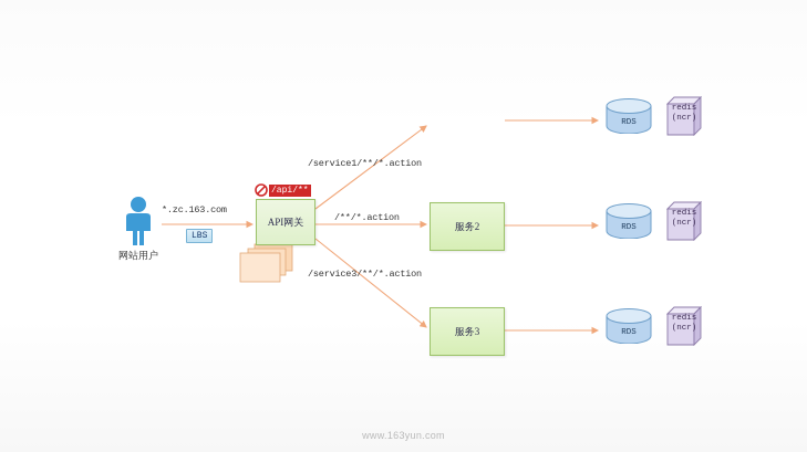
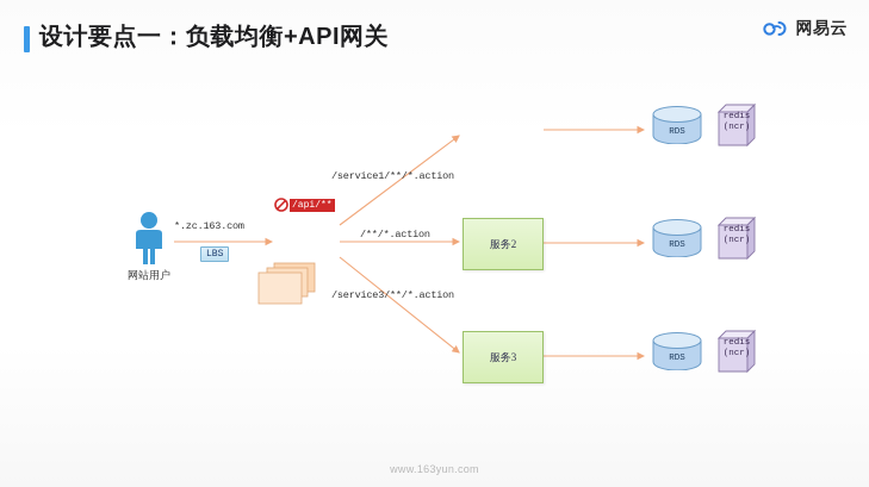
+ 设计要点一：负载均衡+API网关
+ 网易云
  网站用户
  *.zc.163.com
  LBS
  /api/**
- API网关
  /service1/**/*.action
  /**/*.action
  /service3/**/*.action
  服务2
  服务3
  RDS
  RDS
  RDS
  redis
  (ncr)
  redis
  (ncr)
  redis
  (ncr)
  www.163yun.com
